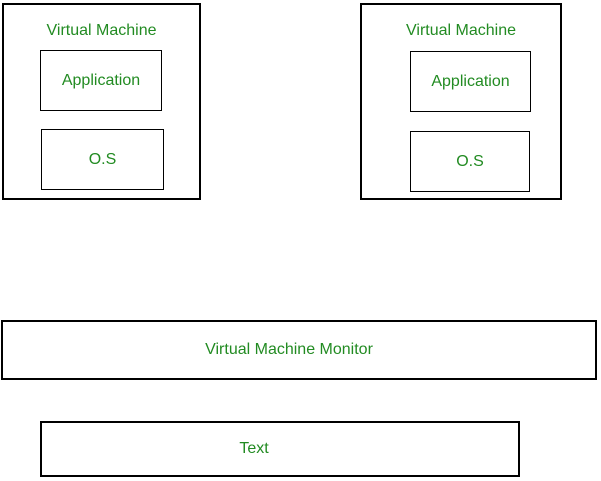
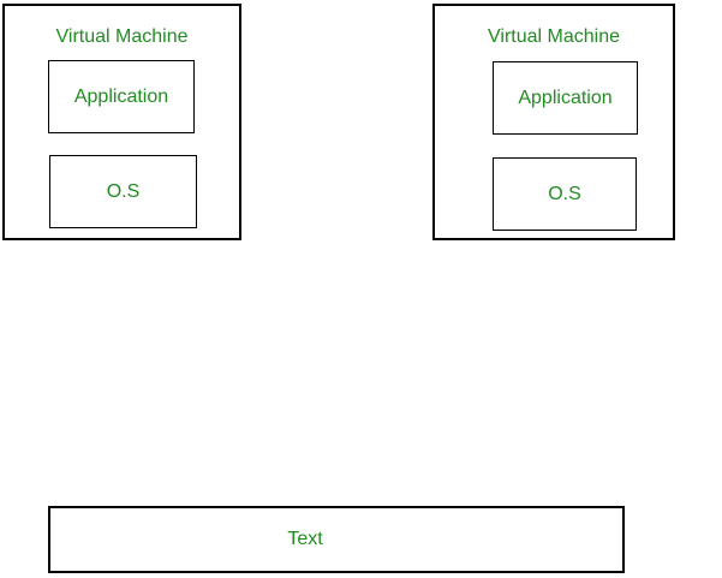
  Virtual Machine
  Application
  O.S
  Virtual Machine
  Application
  O.S
- Virtual Machine Monitor
  Text
